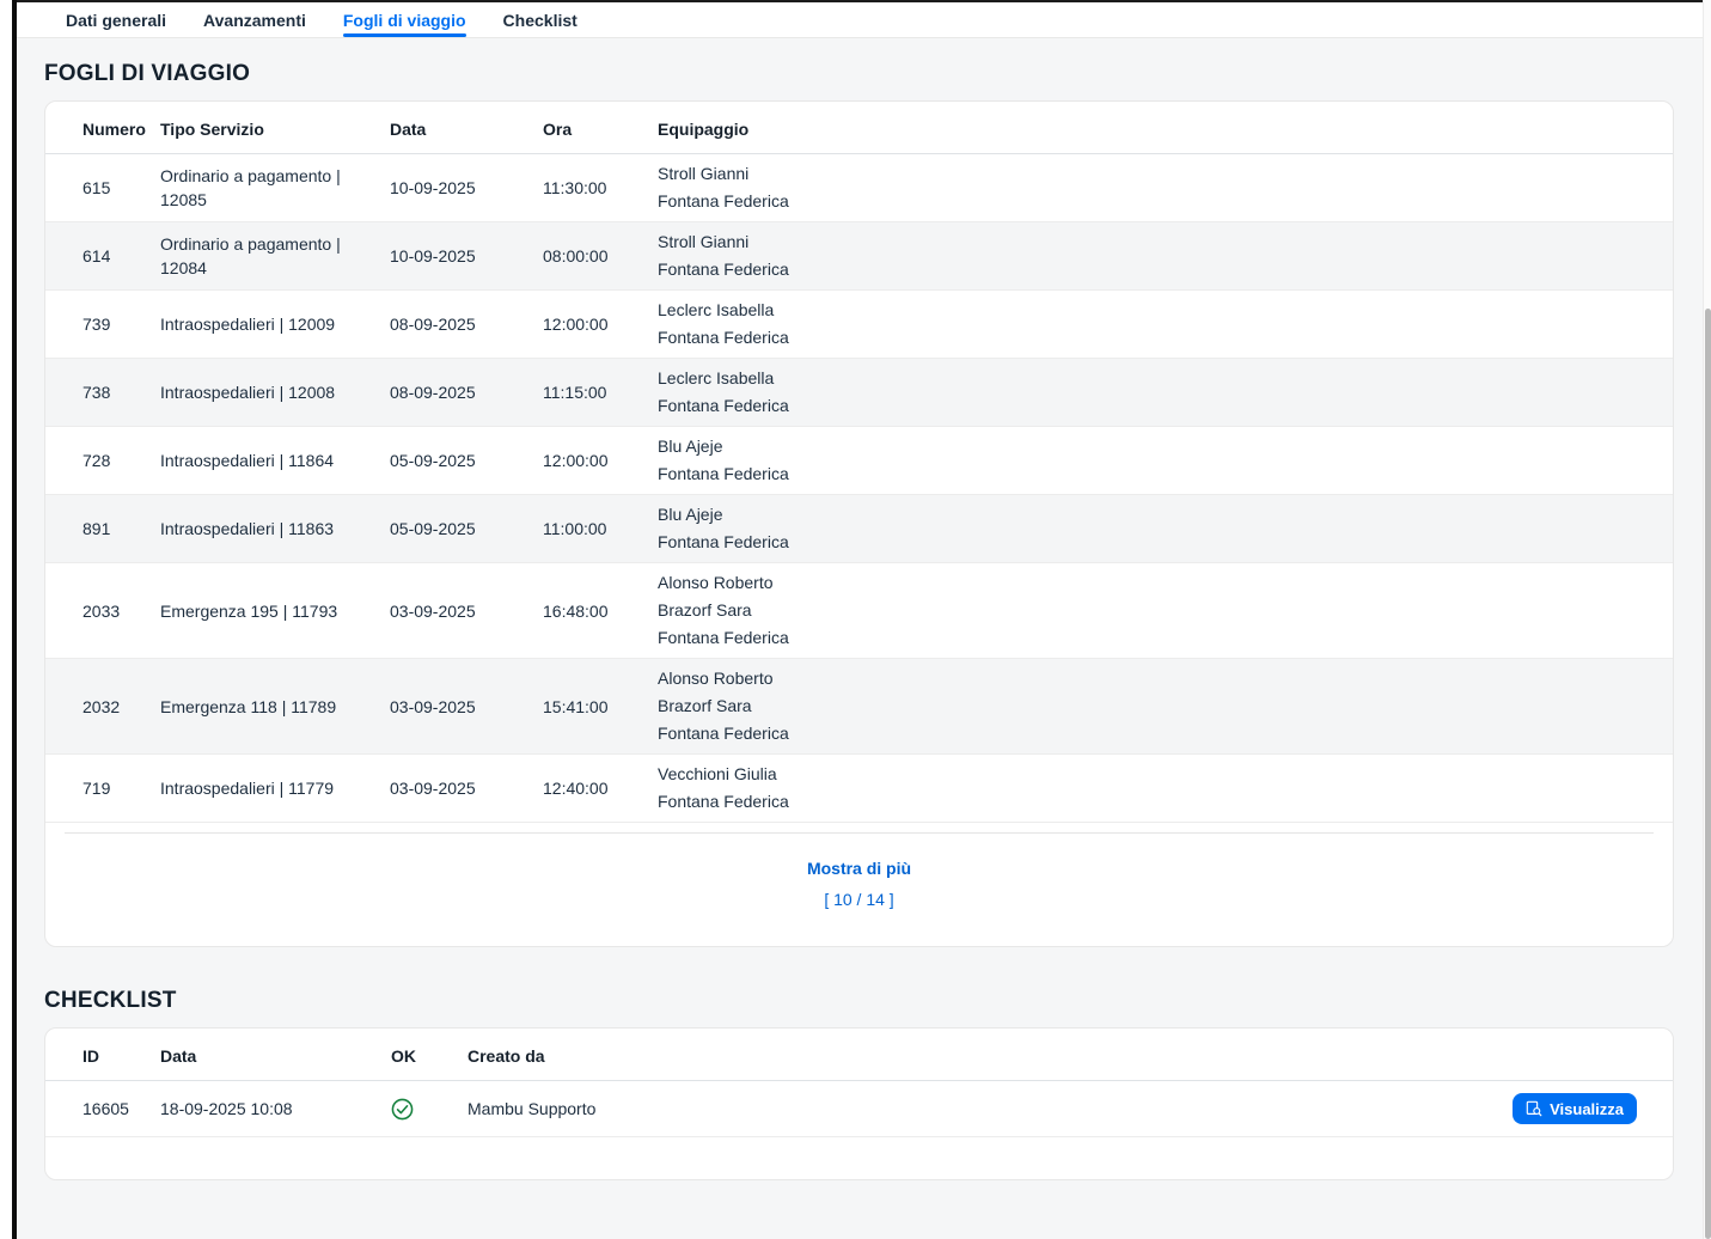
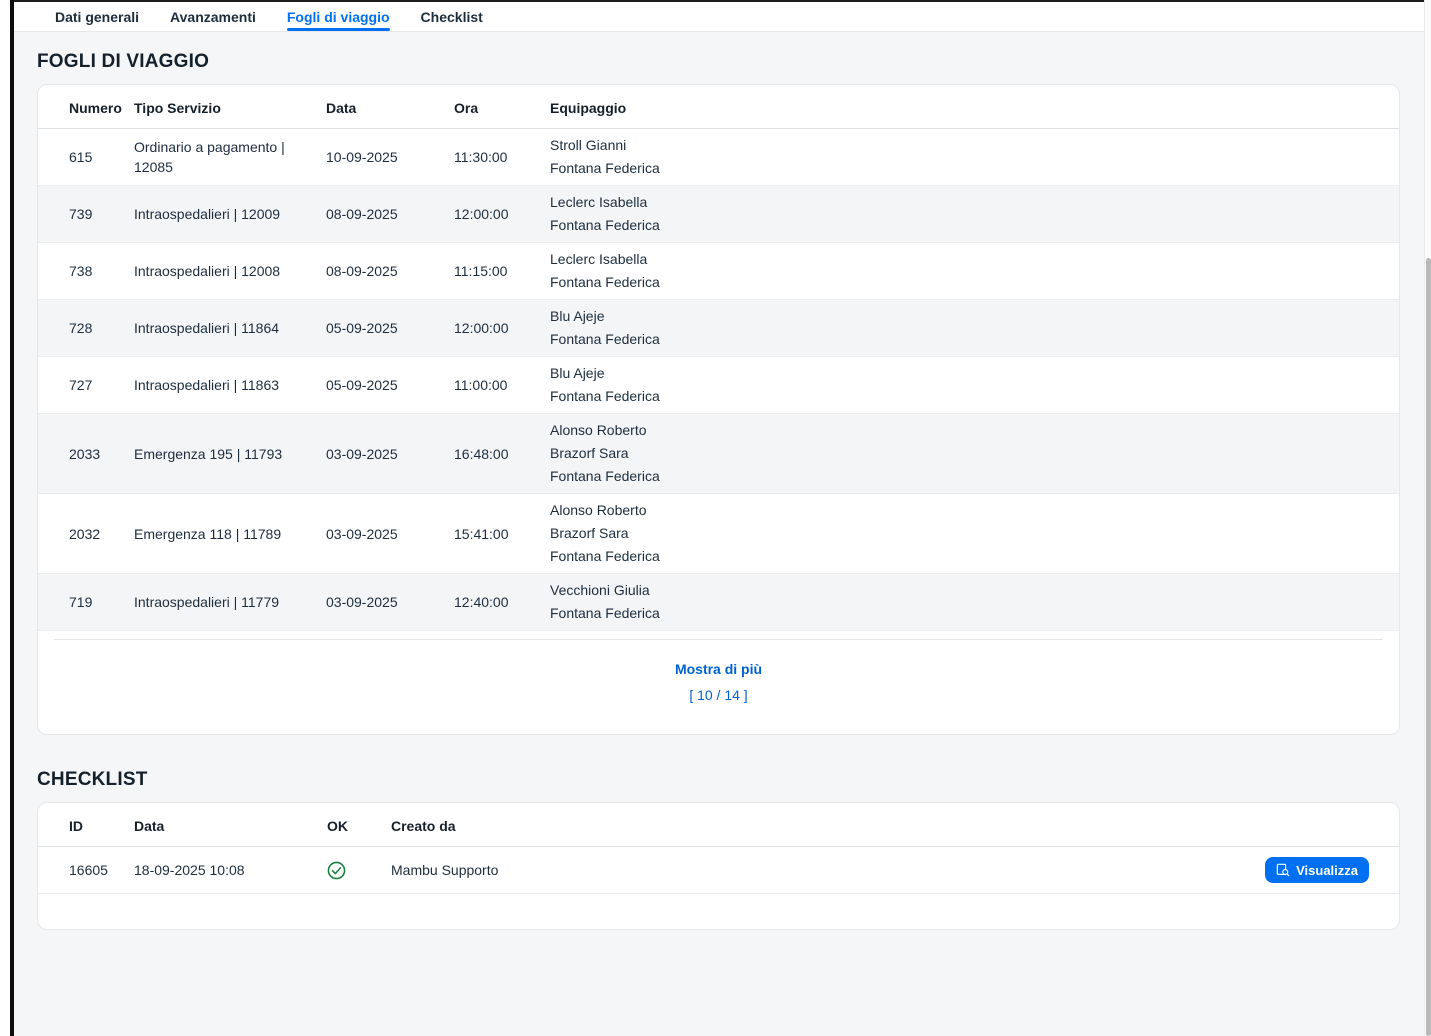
  Dati generali
  Avanzamenti
  Fogli di viaggio
  Checklist
  FOGLI DI VIAGGIO
  Numero	Tipo Servizio	Data	Ora	Equipaggio
  615	Ordinario a pagamento | 12085	10-09-2025	11:30:00	Stroll GianniFontana Federica
- 614	Ordinario a pagamento | 12084	10-09-2025	08:00:00	Stroll GianniFontana Federica
  739	Intraospedalieri | 12009	08-09-2025	12:00:00	Leclerc IsabellaFontana Federica
  738	Intraospedalieri | 12008	08-09-2025	11:15:00	Leclerc IsabellaFontana Federica
  728	Intraospedalieri | 11864	05-09-2025	12:00:00	Blu AjejeFontana Federica
- 891	Intraospedalieri | 11863	05-09-2025	11:00:00	Blu AjejeFontana Federica
+ 727	Intraospedalieri | 11863	05-09-2025	11:00:00	Blu AjejeFontana Federica
  2033	Emergenza 195 | 11793	03-09-2025	16:48:00	Alonso RobertoBrazorf SaraFontana Federica
  2032	Emergenza 118 | 11789	03-09-2025	15:41:00	Alonso RobertoBrazorf SaraFontana Federica
  719	Intraospedalieri | 11779	03-09-2025	12:40:00	Vecchioni GiuliaFontana Federica
  Mostra di più
  [ 10 / 14 ]
  CHECKLIST
  ID	Data	OK	Creato da
  16605	18-09-2025 10:08		Mambu Supporto	Visualizza
